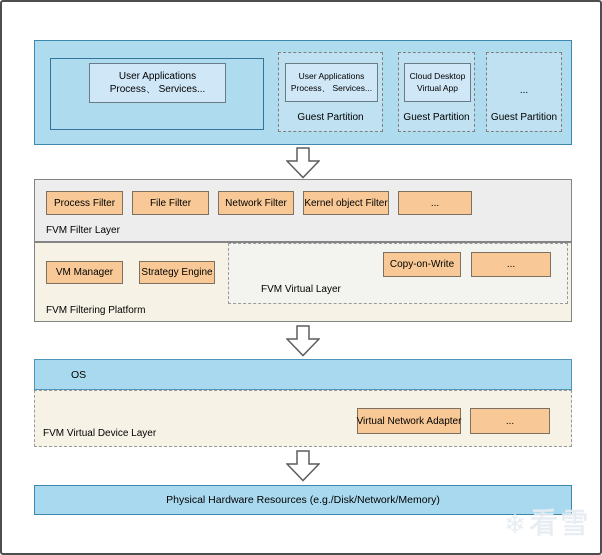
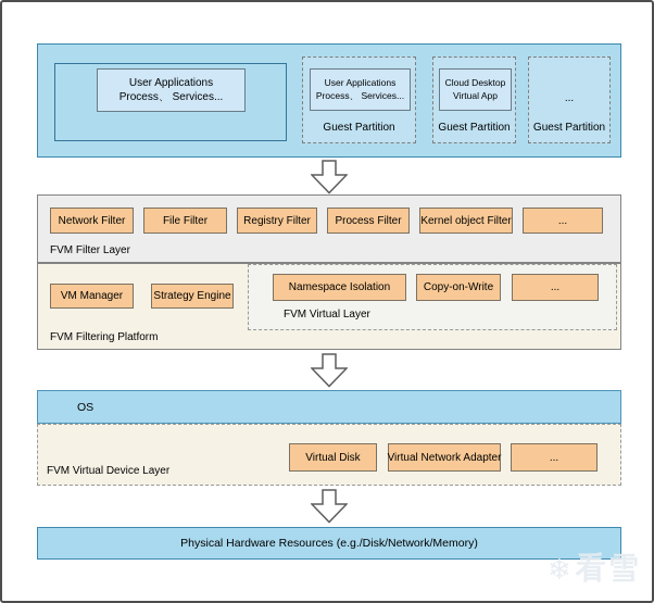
  User Applications
  Process、 Services...
  User Applications
  Process、 Services...
  Guest Partition
  Cloud Desktop
  Virtual App
  Guest Partition
  ...
  Guest Partition
- Process Filter
+ Network Filter
  File Filter
+ Registry Filter
- Network Filter
+ Process Filter
  Kernel object Filter
  ...
  FVM Filter Layer
  VM Manager
  Strategy Engine
+ Namespace Isolation
  Copy-on-Write
  ...
  FVM Virtual Layer
  FVM Filtering Platform
  OS
+ Virtual Disk
  Virtual Network Adapter
  ...
  FVM Virtual Device Layer
  Physical Hardware Resources (e.g./Disk/Network/Memory)
  ❄
  看雪
